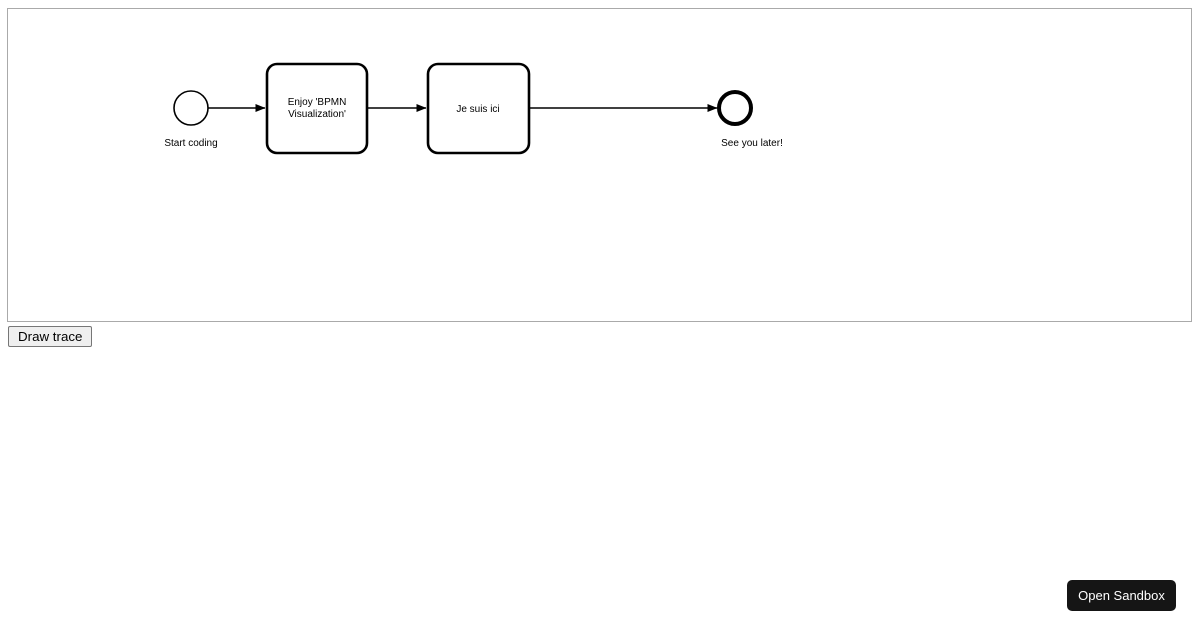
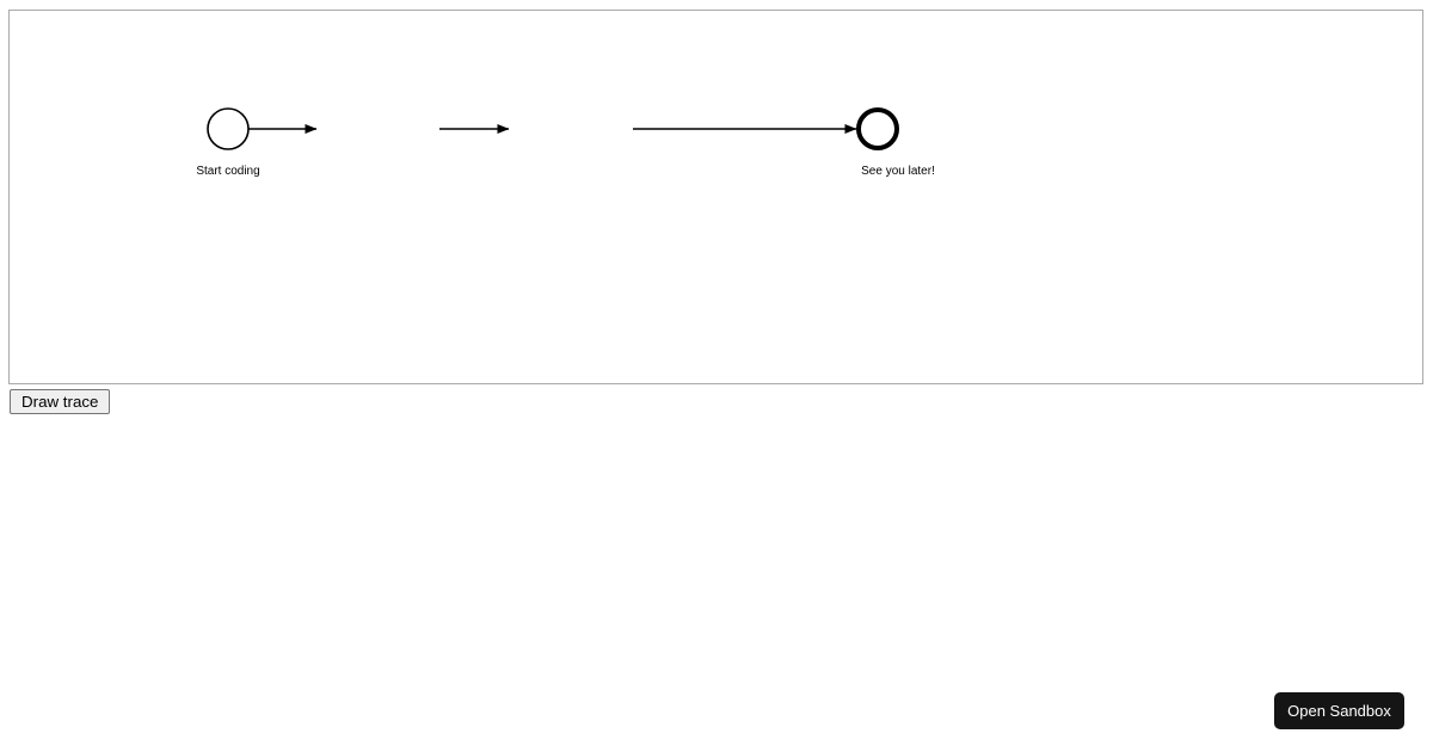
  Start coding
- Enjoy 'BPMN
- Visualization'
- Je suis ici
  See you later!
  Draw trace
  Open Sandbox
